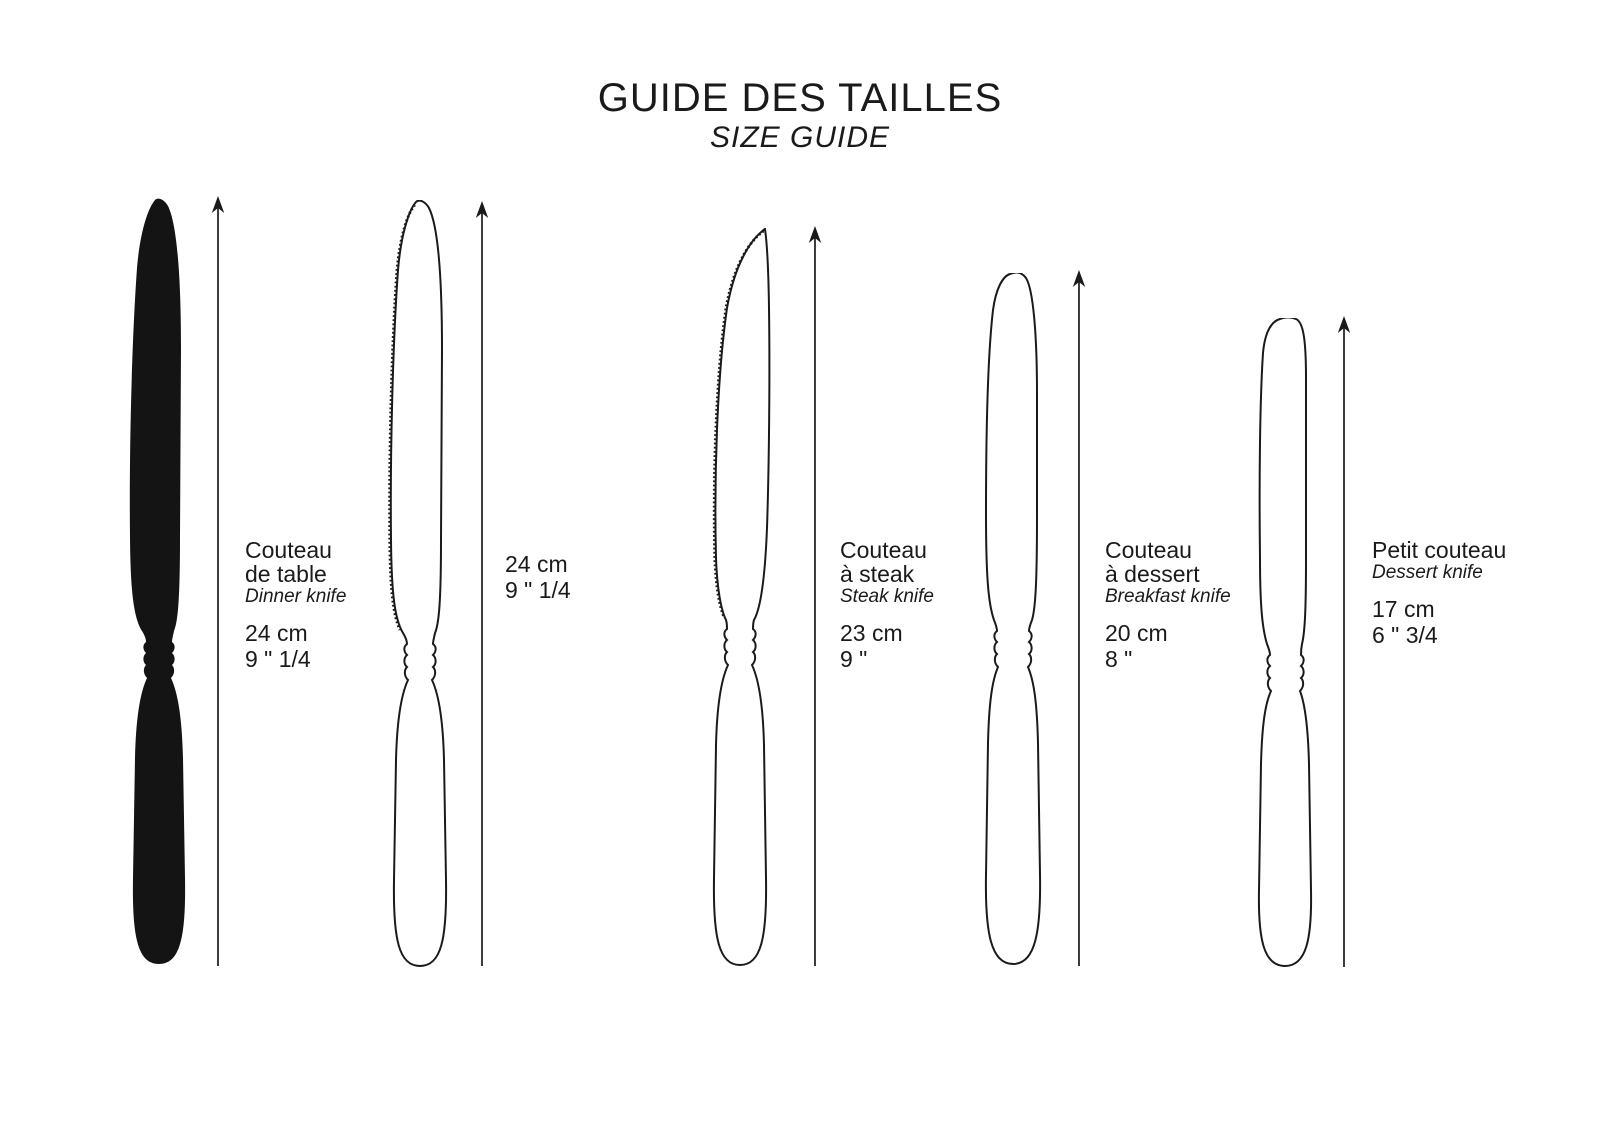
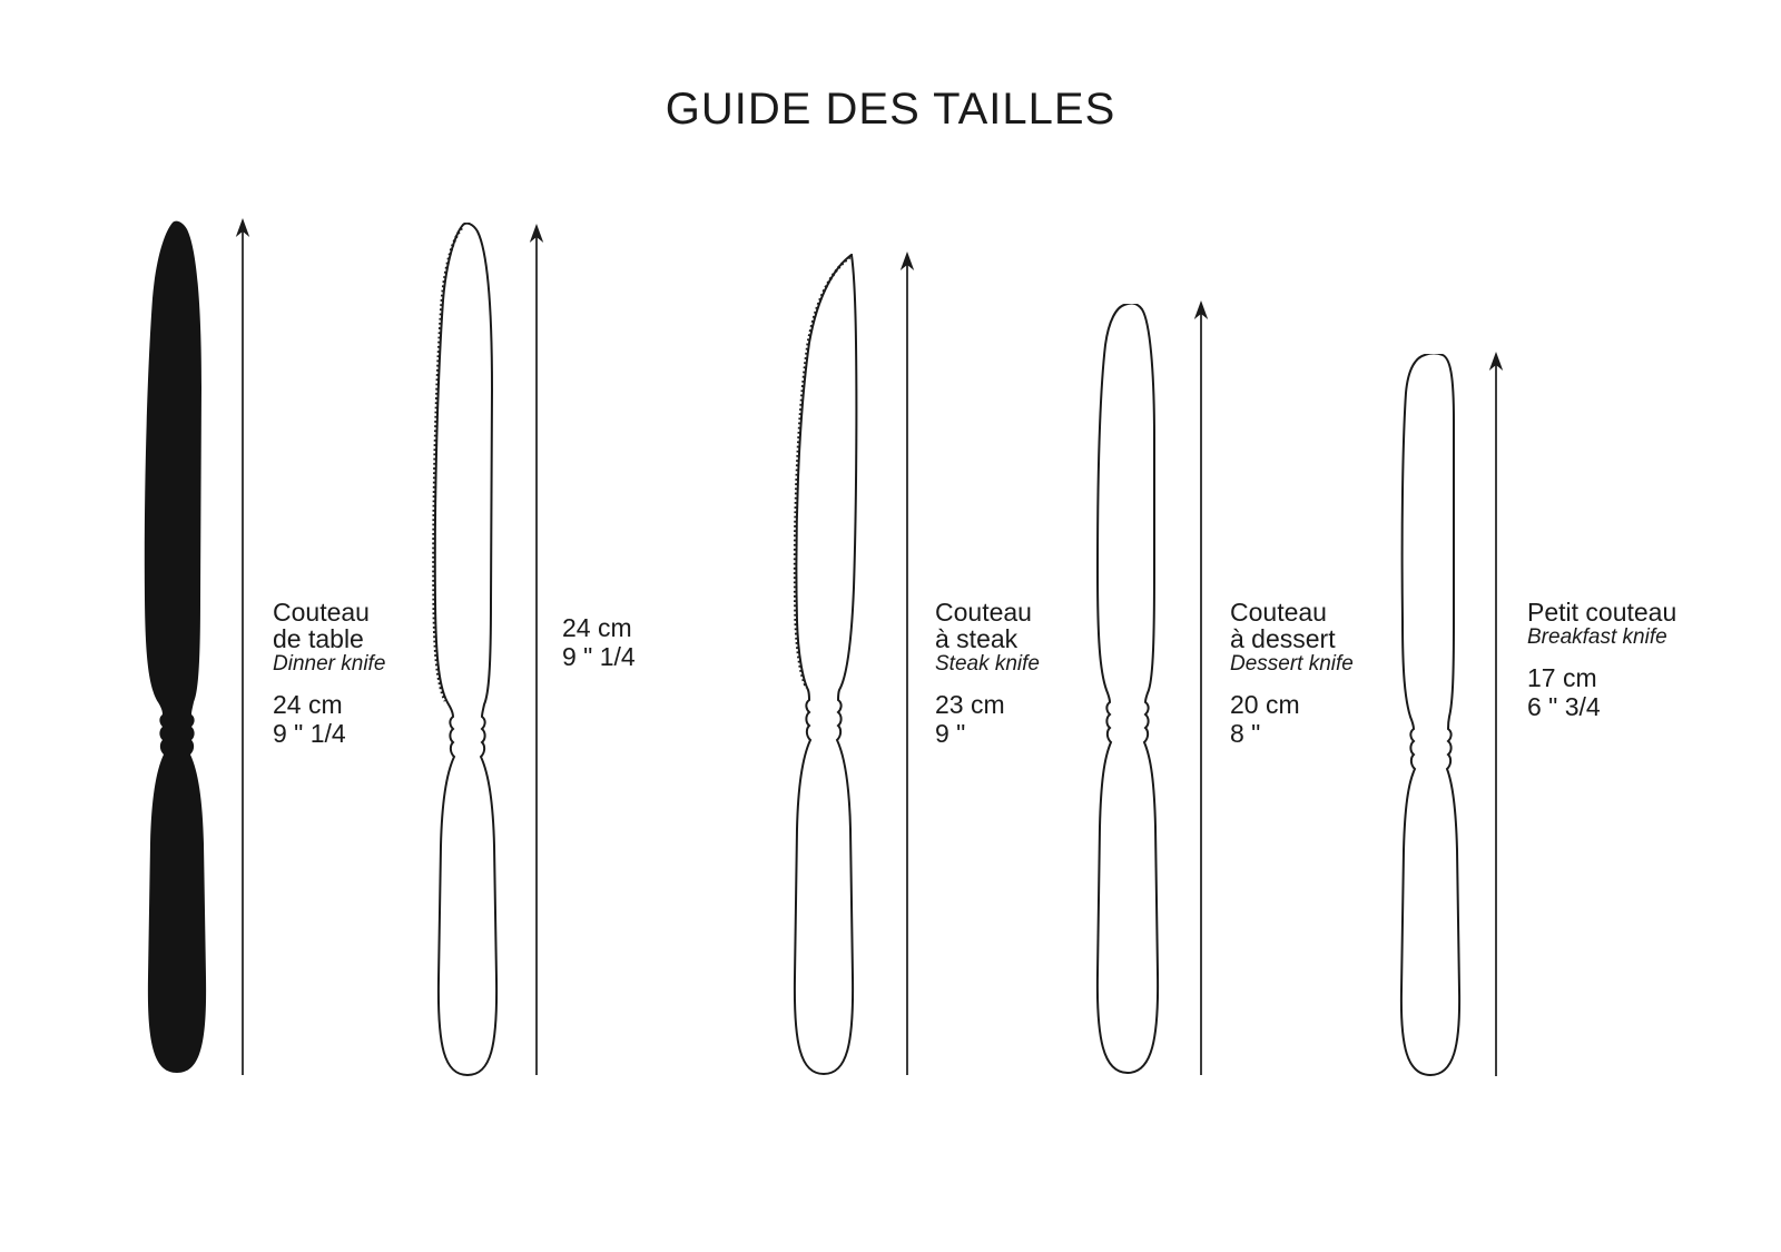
  GUIDE DES TAILLES
- SIZE GUIDE
  Couteau
  de table
  Dinner knife
  24 cm
  9 " 1/4
  24 cm
  9 " 1/4
  Couteau
  à steak
  Steak knife
  23 cm
  9 "
  Couteau
  à dessert
- Breakfast knife
+ Dessert knife
  20 cm
  8 "
  Petit couteau
- Dessert knife
+ Breakfast knife
  17 cm
  6 " 3/4
